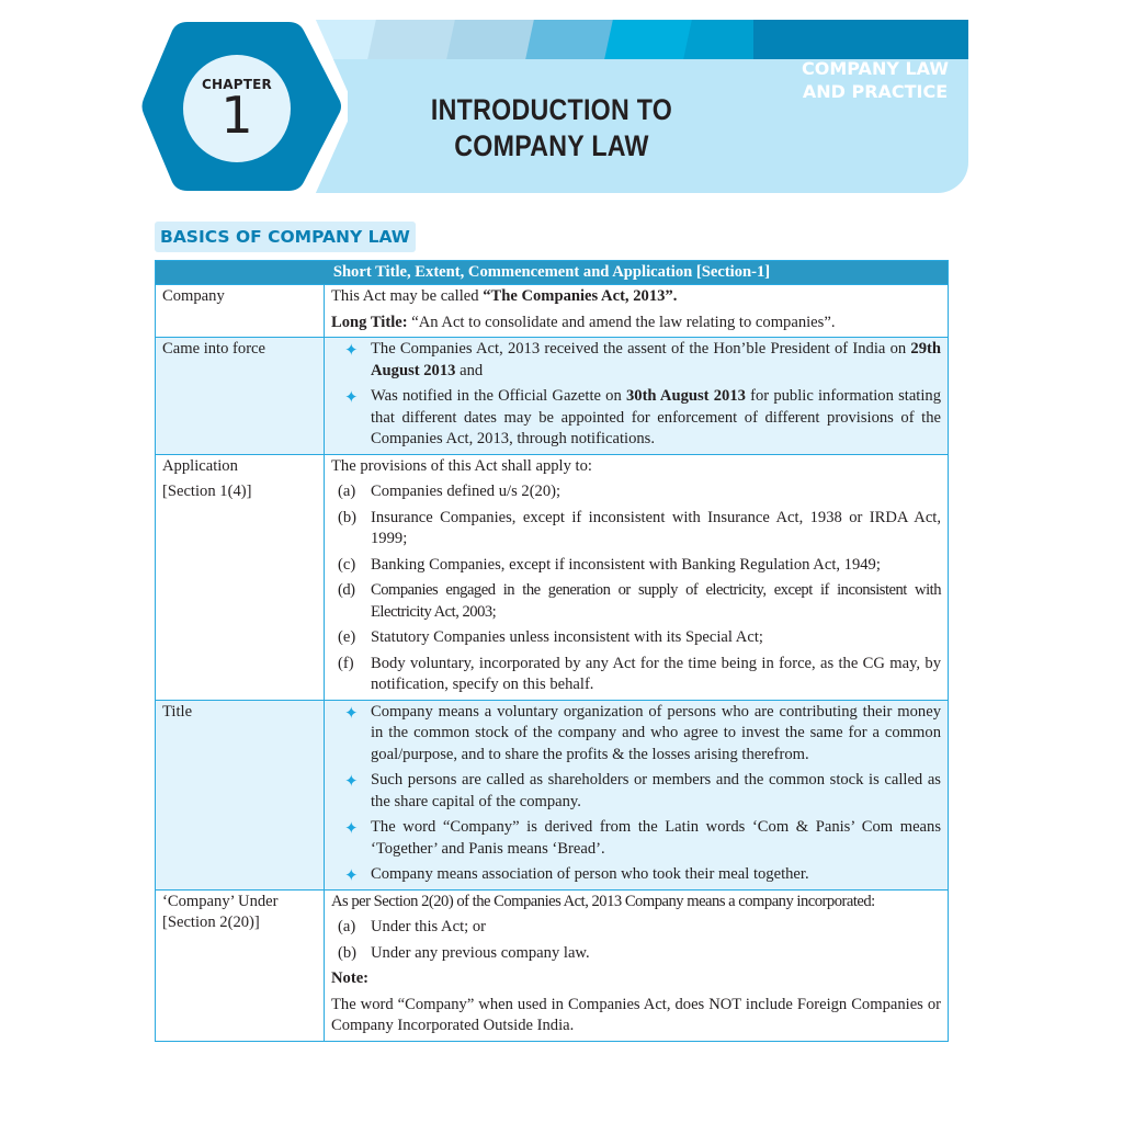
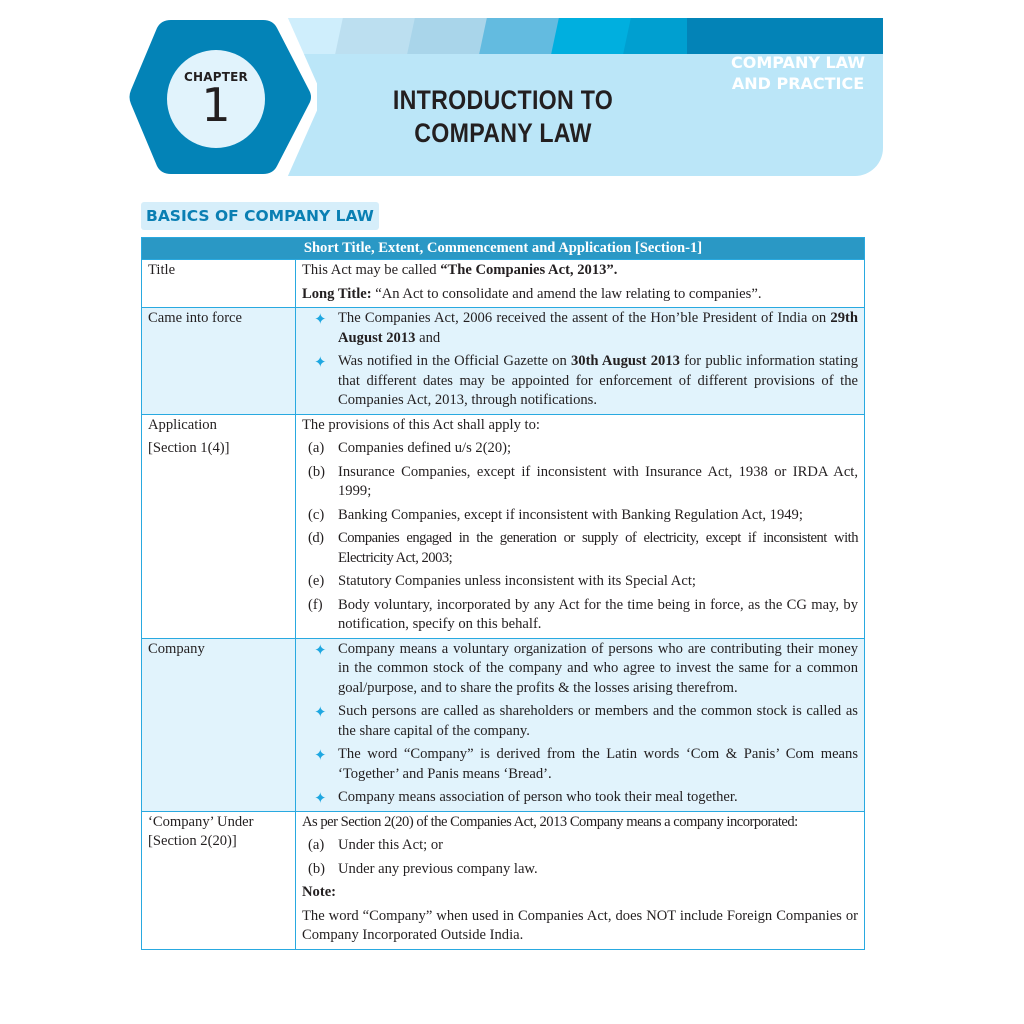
  COMPANY LAW
  AND PRACTICE
  CHAPTER
  1
  INTRODUCTION TO
  COMPANY LAW
  BASICS OF COMPANY LAW
  Short Title, Extent, Commencement and Application [Section-1]
- Company	This Act may be called “The Companies Act, 2013”. Long Title: “An Act to consolidate and amend the law relating to companies”.
+ Title	This Act may be called “The Companies Act, 2013”. Long Title: “An Act to consolidate and amend the law relating to companies”.
- Came into force	✦ The Companies Act, 2013 received the assent of the Hon’ble President of India on 29th August 2013 and ✦ Was notified in the Official Gazette on 30th August 2013 for public information stating that different dates may be appointed for enforcement of different provisions of the Companies Act, 2013, through notifications.
+ Came into force	✦ The Companies Act, 2006 received the assent of the Hon’ble President of India on 29th August 2013 and ✦ Was notified in the Official Gazette on 30th August 2013 for public information stating that different dates may be appointed for enforcement of different provisions of the Companies Act, 2013, through notifications.
  Application [Section 1(4)]	The provisions of this Act shall apply to: (a) Companies defined u/s 2(20); (b) Insurance Companies, except if inconsistent with Insurance Act, 1938 or IRDA Act, 1999; (c) Banking Companies, except if inconsistent with Banking Regulation Act, 1949; (d) Companies engaged in the generation or supply of electricity, except if inconsistent with Electricity Act, 2003; (e) Statutory Companies unless inconsistent with its Special Act; (f) Body voluntary, incorporated by any Act for the time being in force, as the CG may, by notification, specify on this behalf.
- Title	✦ Company means a voluntary organization of persons who are contributing their money in the common stock of the company and who agree to invest the same for a common goal/purpose, and to share the profits & the losses arising therefrom. ✦ Such persons are called as shareholders or members and the common stock is called as the share capital of the company. ✦ The word “Company” is derived from the Latin words ‘Com & Panis’ Com means ‘Together’ and Panis means ‘Bread’. ✦ Company means association of person who took their meal together.
+ Company	✦ Company means a voluntary organization of persons who are contributing their money in the common stock of the company and who agree to invest the same for a common goal/purpose, and to share the profits & the losses arising therefrom. ✦ Such persons are called as shareholders or members and the common stock is called as the share capital of the company. ✦ The word “Company” is derived from the Latin words ‘Com & Panis’ Com means ‘Together’ and Panis means ‘Bread’. ✦ Company means association of person who took their meal together.
  ‘Company’ Under [Section 2(20)]	As per Section 2(20) of the Companies Act, 2013 Company means a company incorporated: (a) Under this Act; or (b) Under any previous company law. Note: The word “Company” when used in Companies Act, does NOT include Foreign Companies or Company Incorporated Outside India.
